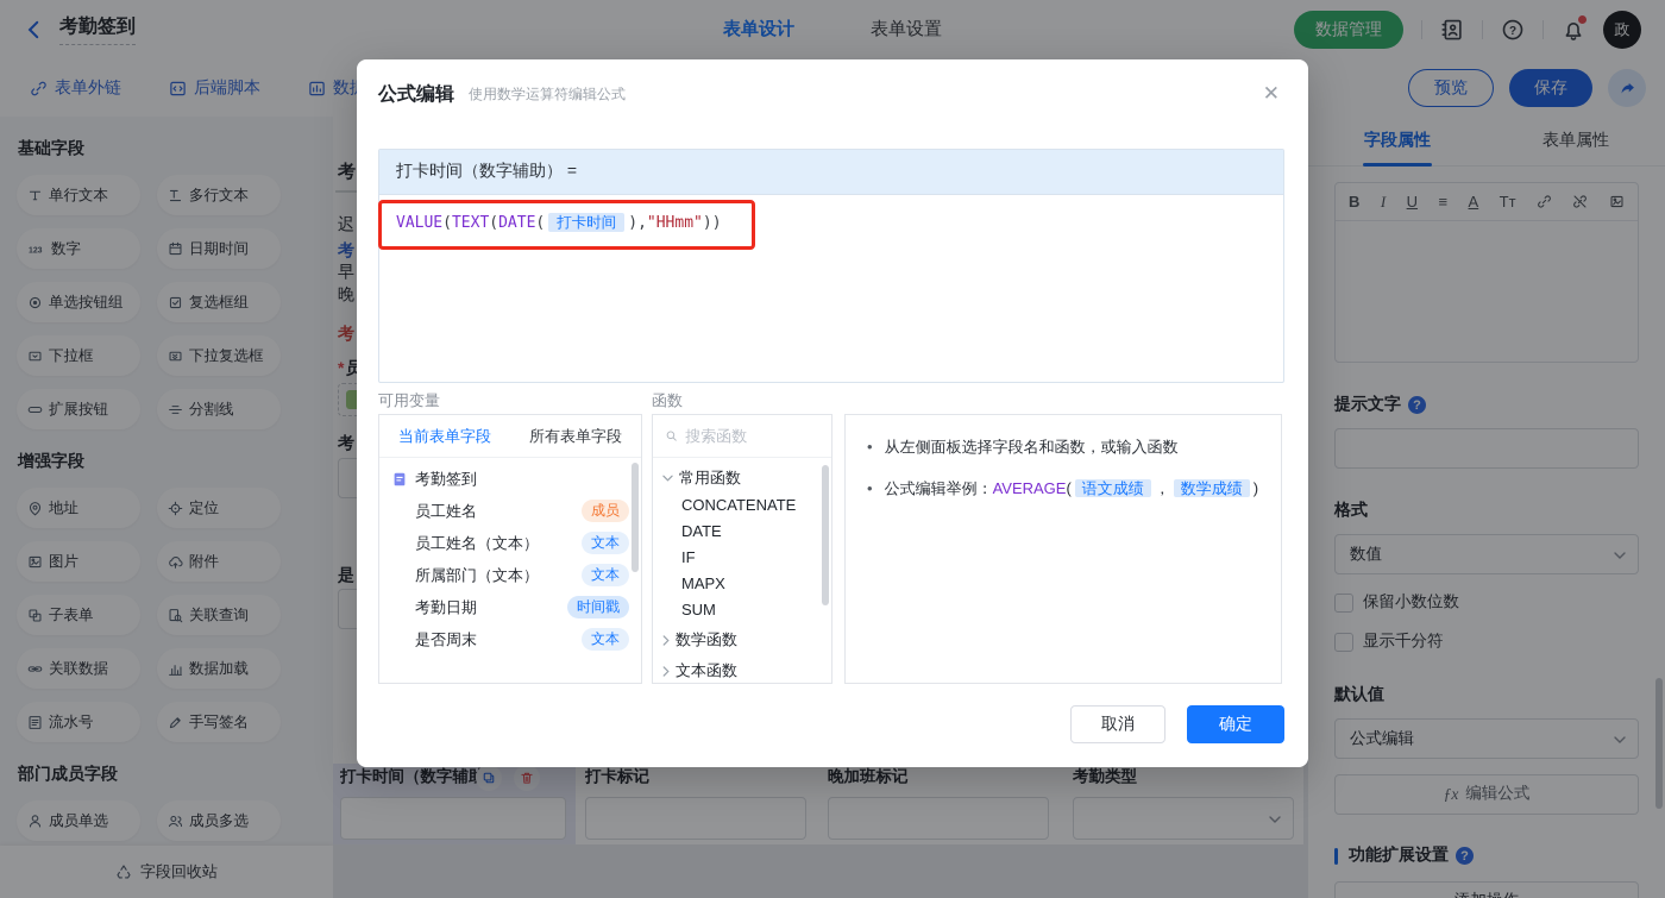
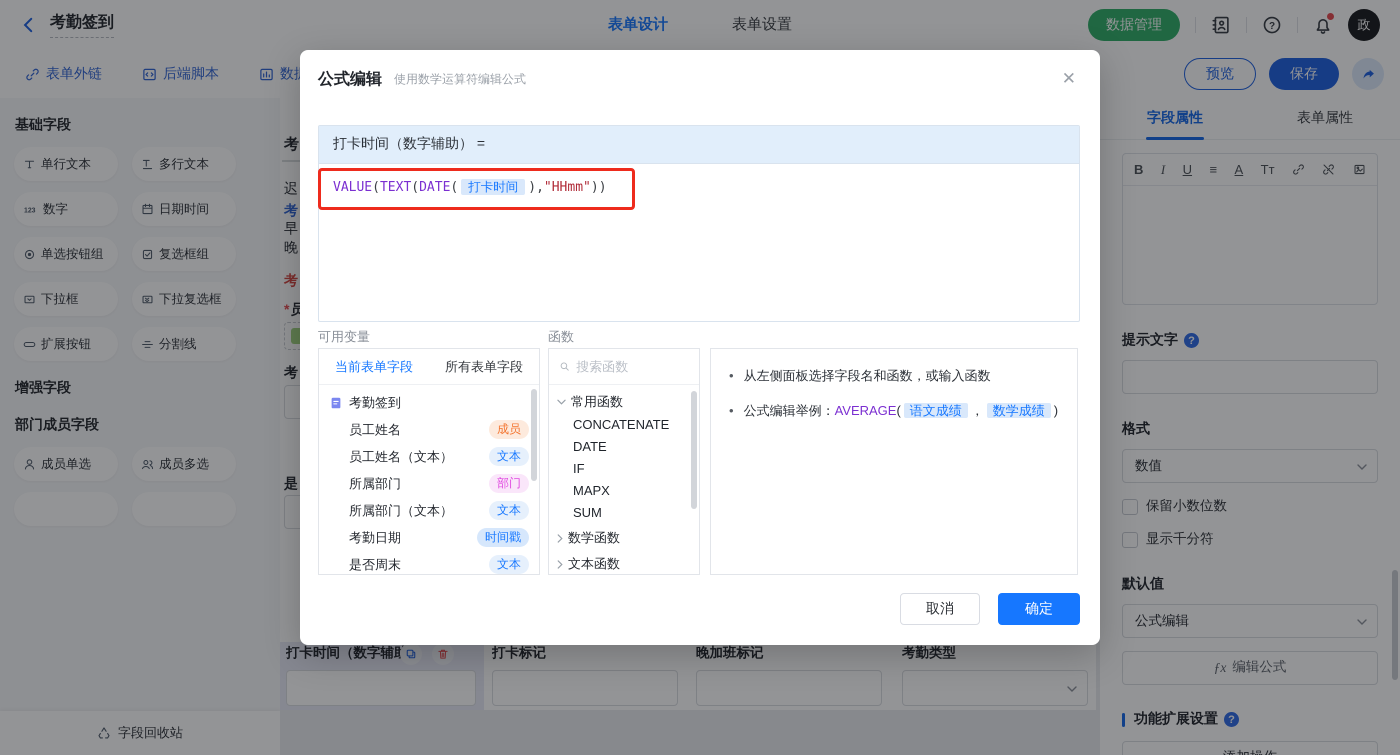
  考勤签到
  表单设计
  表单设置
  数据管理
  ?
  政
  表单外链
  后端脚本
  预览
  保存
  基础字段
  单行文本
  多行文本
  数字
  日期时间
  单选按钮组
  复选框组
  下拉框
  下拉复选框
  扩展按钮
  分割线
  增强字段
- 地址
- 定位
- 图片
- 附件
- 子表单
- 关联查询
- 关联数据
- 数据加载
- 流水号
- 手写签名
  部门成员字段
  成员单选
  成员多选
  字段回收站
  考
  迟
  考
  早
  晚
  考
  *员
  考
  是
  打卡时间（数字辅
  打卡标记
  晚加班标记
  考勤类型
  字段属性
  表单属性
  B
  I
  U
  ≡
  A
  Tᴛ
  提示文字
  ?
  格式
  数值
  保留小数位数
  显示千分符
  默认值
  公式编辑
  ƒx
  编辑公式
  功能扩展设置
  ?
  公式编辑
  使用数学运算符编辑公式
  ✕
  打卡时间（数字辅助） =
  VALUE(TEXT(DATE( 打卡时间 ),"HHmm"))
  可用变量
  函数
  当前表单字段
  所有表单字段
  考勤签到
  员工姓名
  成员
  员工姓名（文本）
  文本
+ 所属部门
+ 部门
  所属部门（文本）
  文本
  考勤日期
  时间戳
  是否周末
  文本
  搜索函数
  常用函数
  CONCATENATE
  DATE
  IF
  MAPX
  SUM
  数学函数
  文本函数
  从左侧面板选择字段名和函数，或输入函数
  公式编辑举例：AVERAGE( 语文成绩 ， 数学成绩 )
  取消
  确定
